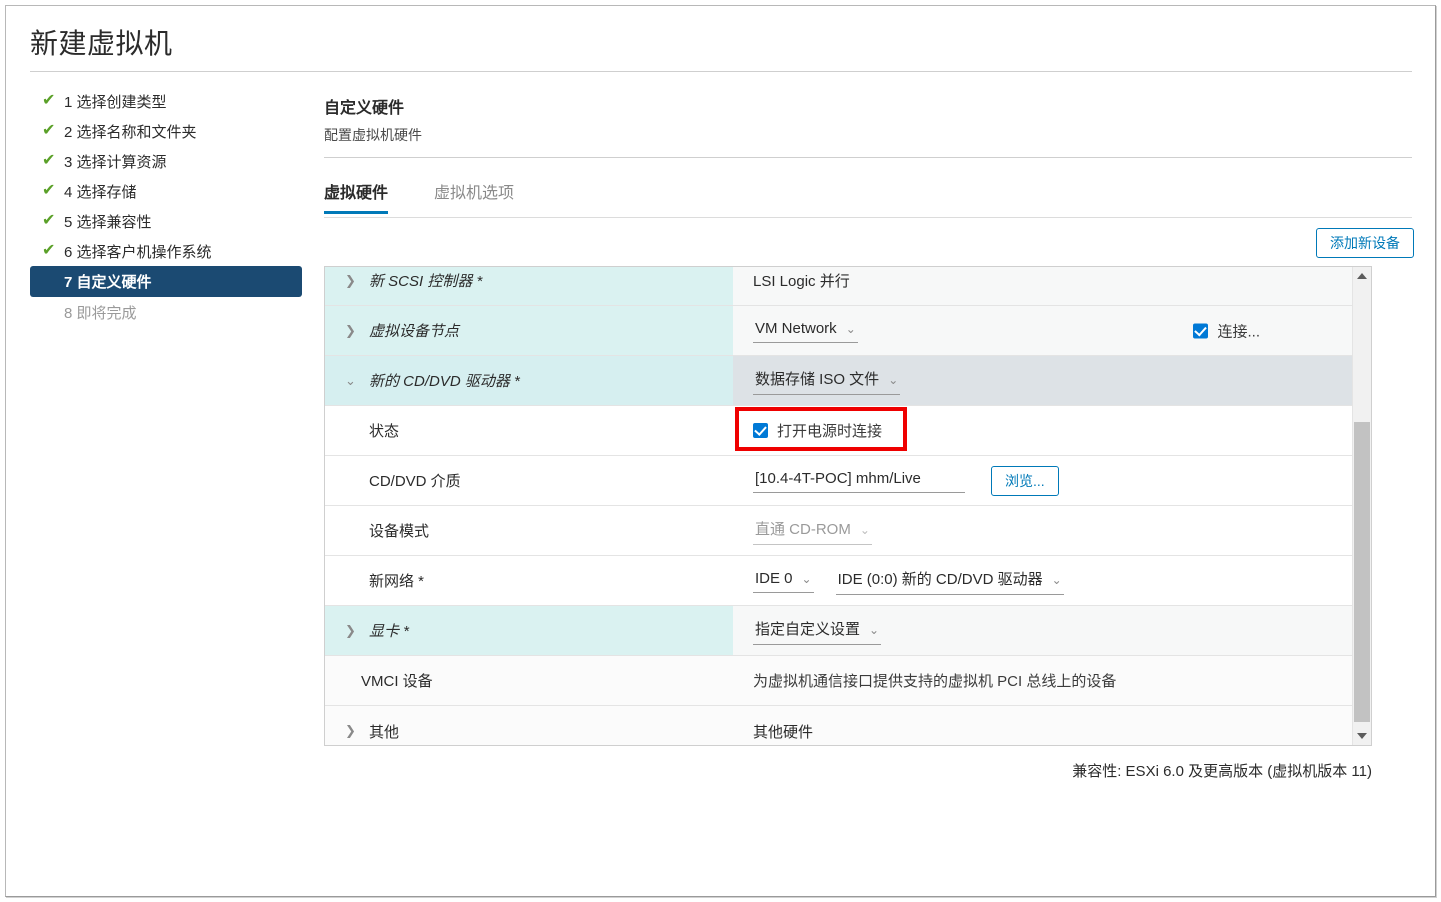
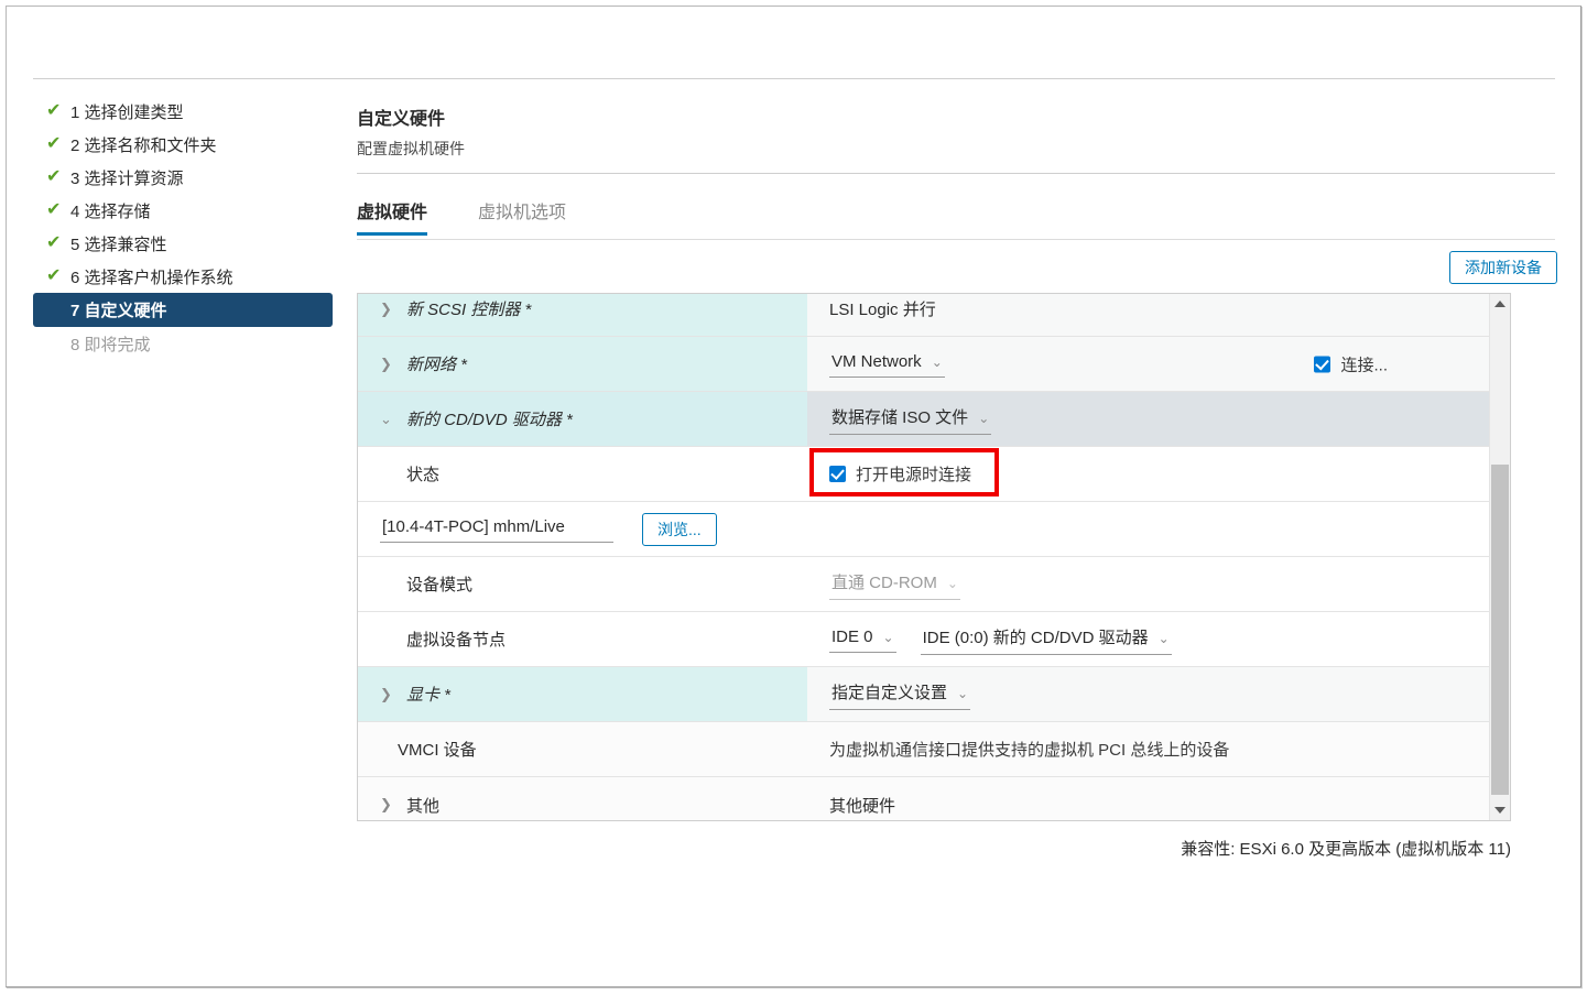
- 新建虚拟机
  ✔
  1 选择创建类型
  ✔
  2 选择名称和文件夹
  ✔
  3 选择计算资源
  ✔
  4 选择存储
  ✔
  5 选择兼容性
  ✔
  6 选择客户机操作系统
  7 自定义硬件
  8 即将完成
  自定义硬件
  配置虚拟机硬件
  虚拟硬件
  虚拟机选项
  添加新设备
  ❯
  新 SCSI 控制器 *
  LSI Logic 并行
  ❯
- 虚拟设备节点
+ 新网络 *
  VM Network
  ⌄
  连接...
  ⌄
  新的 CD/DVD 驱动器 *
  数据存储 ISO 文件
  ⌄
  状态
  打开电源时连接
- CD/DVD 介质
  [10.4-4T-POC] mhm/Live
  浏览...
  设备模式
  直通 CD-ROM
  ⌄
- 新网络 *
+ 虚拟设备节点
  IDE 0
  ⌄
  IDE (0:0) 新的 CD/DVD 驱动器
  ⌄
  ❯
  显卡 *
  指定自定义设置
  ⌄
  VMCI 设备
  为虚拟机通信接口提供支持的虚拟机 PCI 总线上的设备
  ❯
  其他
  其他硬件
  兼容性: ESXi 6.0 及更高版本 (虚拟机版本 11)
